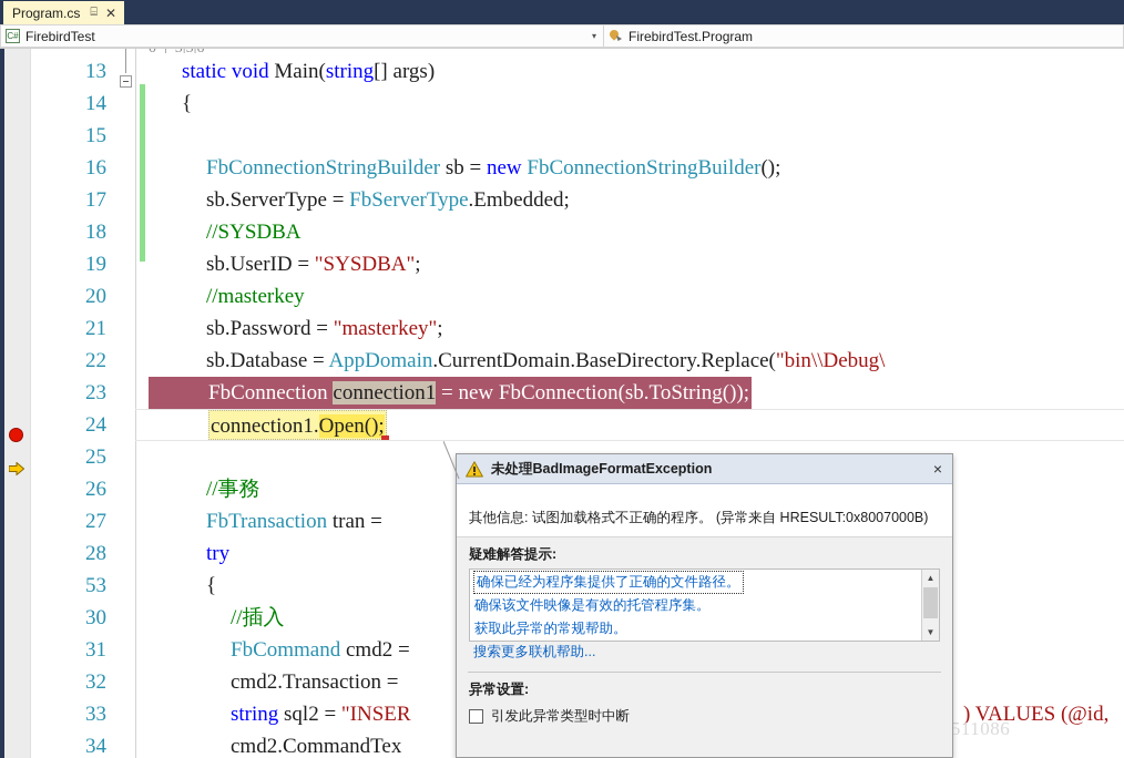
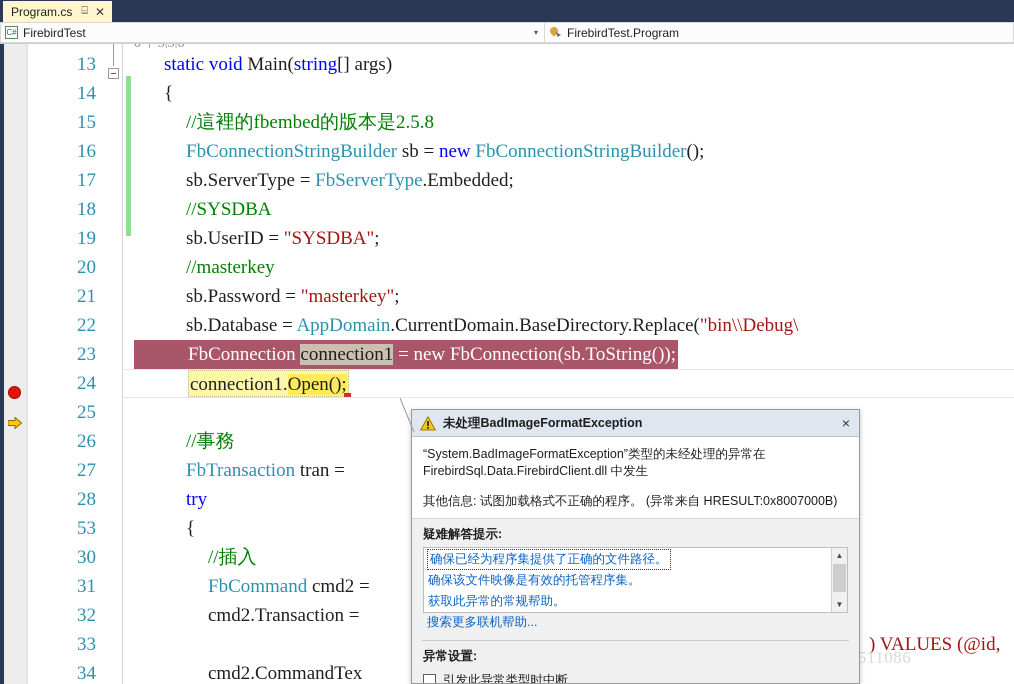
  Program.cs
  ⌸
  ✕
  C#
  FirebirdTest
  ▾
  FirebirdTest.Program
  13
  14
  15
  16
  17
  18
  19
  20
  21
  22
  23
  24
  25
  26
  27
  28
  53
  30
  31
  32
  33
  34
  0 | 5|5|6
  static void Main(string[] args)
  {
+ //這裡的fbembed的版本是2.5.8
  FbConnectionStringBuilder sb = new FbConnectionStringBuilder();
  sb.ServerType = FbServerType.Embedded;
  //SYSDBA
  sb.UserID = "SYSDBA";
  //masterkey
  sb.Password = "masterkey";
  sb.Database = AppDomain.CurrentDomain.BaseDirectory.Replace("bin\\Debug\
  //事務
  FbTransaction tran =
  try
  {
  //插入
  FbCommand cmd2 =
  cmd2.Transaction =
- string sql2 = "INSER
  cmd2.CommandTex
  FbConnection connection1 = new FbConnection(sb.ToString());
  connection1.Open();
  ) VALUES (@id,
  未处理BadImageFormatException
  ×
+ “System.BadImageFormatException”类型的未经处理的异常在
+ FirebirdSql.Data.FirebirdClient.dll 中发生
  其他信息: 试图加载格式不正确的程序。 (异常来自 HRESULT:0x8007000B)
  疑难解答提示:
  确保已经为程序集提供了正确的文件路径。
  确保该文件映像是有效的托管程序集。
  获取此异常的常规帮助。
  ▲
  ▼
  搜索更多联机帮助...
  异常设置:
  引发此异常类型时中断
